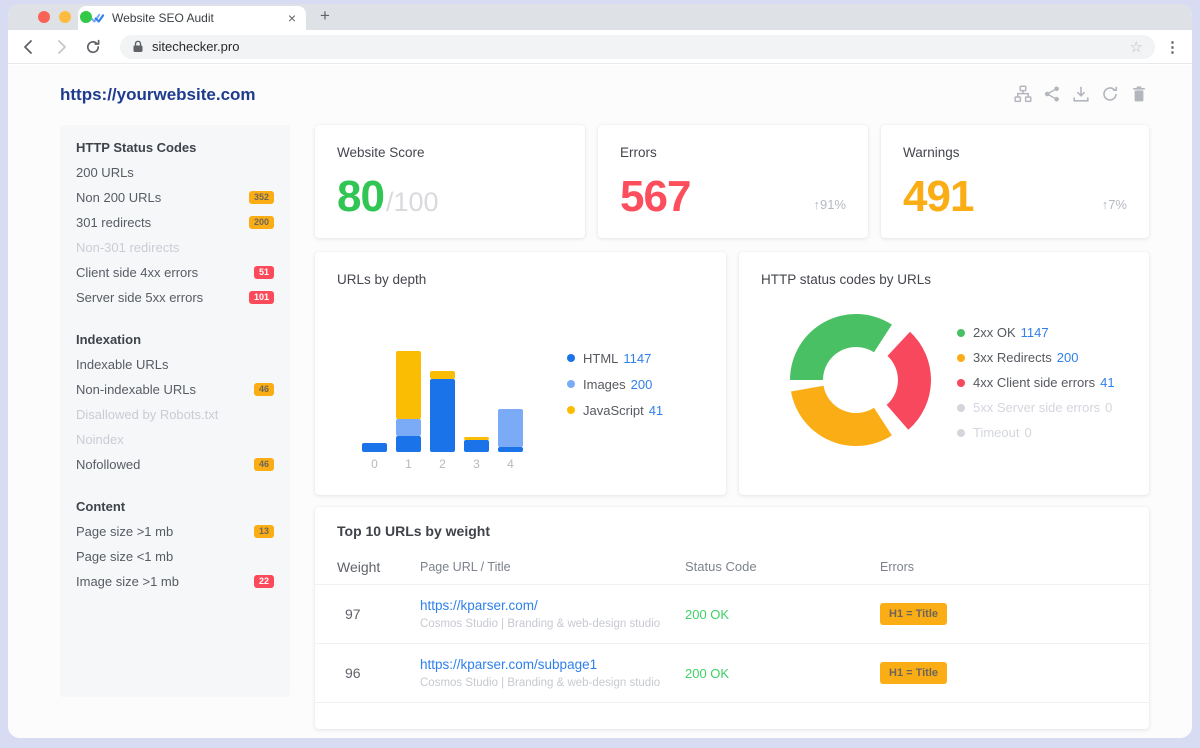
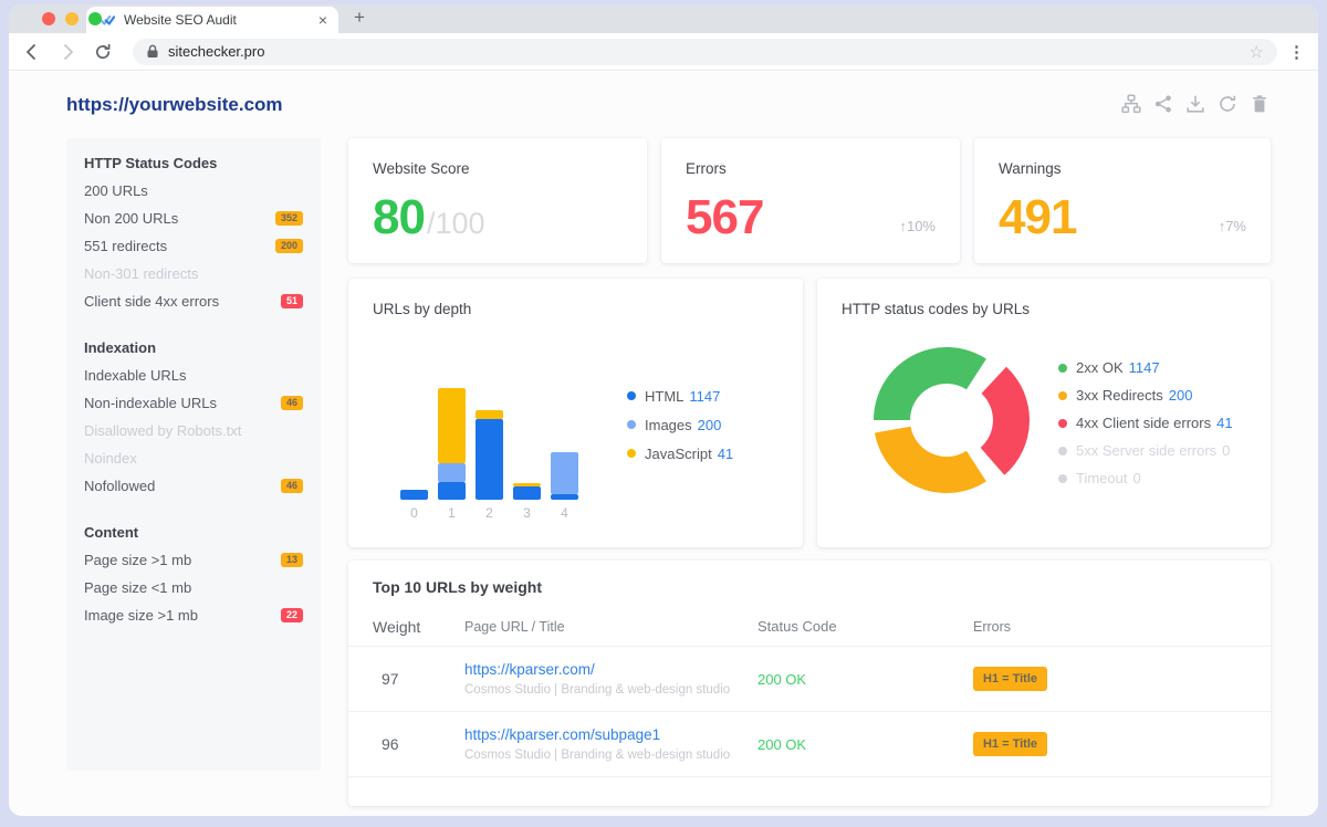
  Website SEO Audit
  ×
  +
  sitechecker.pro
  ☆
  ⋮
  https://yourwebsite.com
  HTTP Status Codes
  200 URLs
  Non 200 URLs
  352
- 301 redirects
+ 551 redirects
  200
  Non-301 redirects
  Client side 4xx errors
  51
- Server side 5xx errors
- 101
  Indexation
  Indexable URLs
  Non-indexable URLs
  46
  Disallowed by Robots.txt
  Noindex
  Nofollowed
  46
  Content
  Page size >1 mb
  13
  Page size <1 mb
  Image size >1 mb
  22
  Website Score
  80
  /100
  Errors
  567
- ↑91%
+ ↑10%
  Warnings
  491
  ↑7%
  0
  1
  2
  3
  4
  URLs by depth
  HTML
  1147
  Images
  200
  JavaScript
  41
  HTTP status codes by URLs
  2xx OK
  1147
  3xx Redirects
  200
  4xx Client side errors
  41
  5xx Server side errors
  0
  Timeout
  0
  Top 10 URLs by weight
  Weight
  Page URL / Title
  Status Code
  Errors
  97
  https://kparser.com/
  Cosmos Studio | Branding & web-design studio
  200 OK
  H1 = Title
  96
  https://kparser.com/subpage1
  Cosmos Studio | Branding & web-design studio
  200 OK
  H1 = Title
